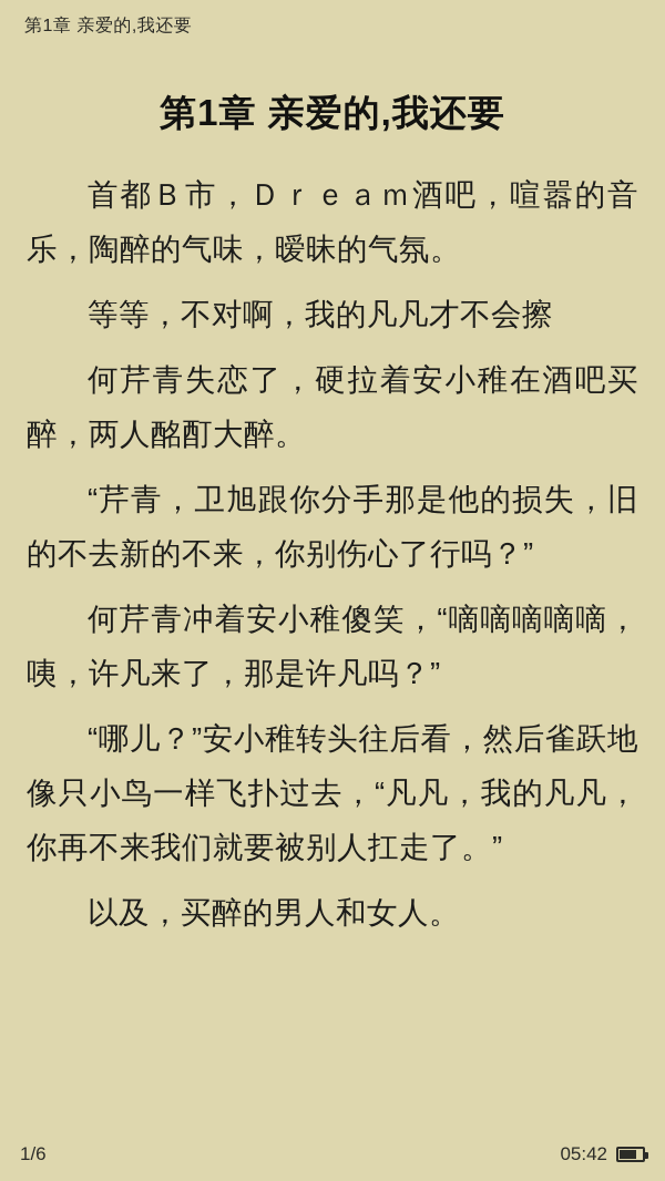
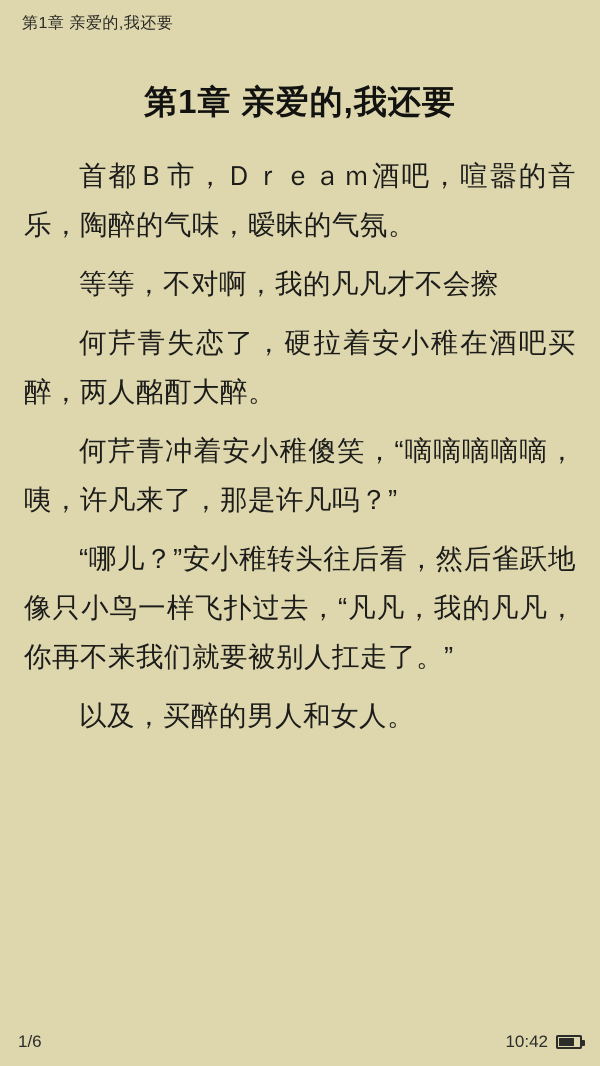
  第1章 亲爱的,我还要
  第1章 亲爱的,我还要
  首都Ｂ市，Ｄｒｅａｍ酒吧，喧嚣的音乐，陶醉的气味，暧昧的气氛。
  等等，不对啊，我的凡凡才不会擦
  何芹青失恋了，硬拉着安小稚在酒吧买醉，两人酩酊大醉。
- “芹青，卫旭跟你分手那是他的损失，旧的不去新的不来，你别伤心了行吗？”
  何芹青冲着安小稚傻笑，“嘀嘀嘀嘀嘀，咦，许凡来了，那是许凡吗？”
  “哪儿？”安小稚转头往后看，然后雀跃地像只小鸟一样飞扑过去，“凡凡，我的凡凡，你再不来我们就要被别人扛走了。”
  以及，买醉的男人和女人。
  1/6
- 05:42
+ 10:42
